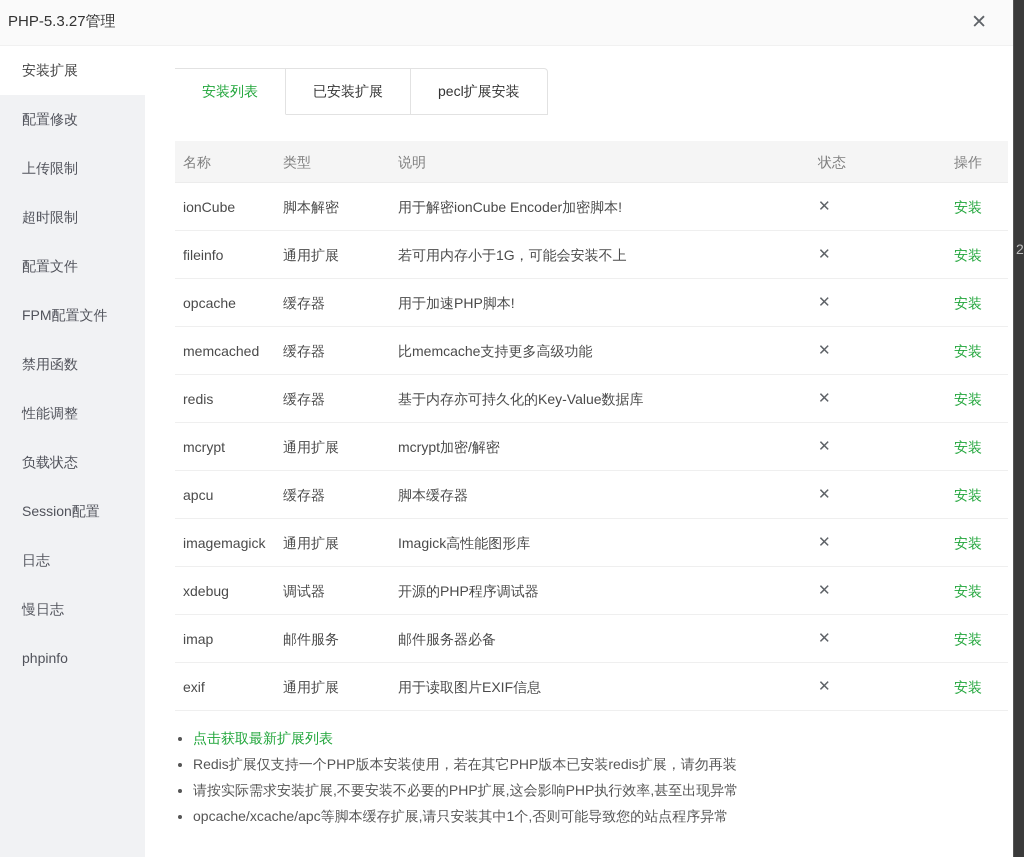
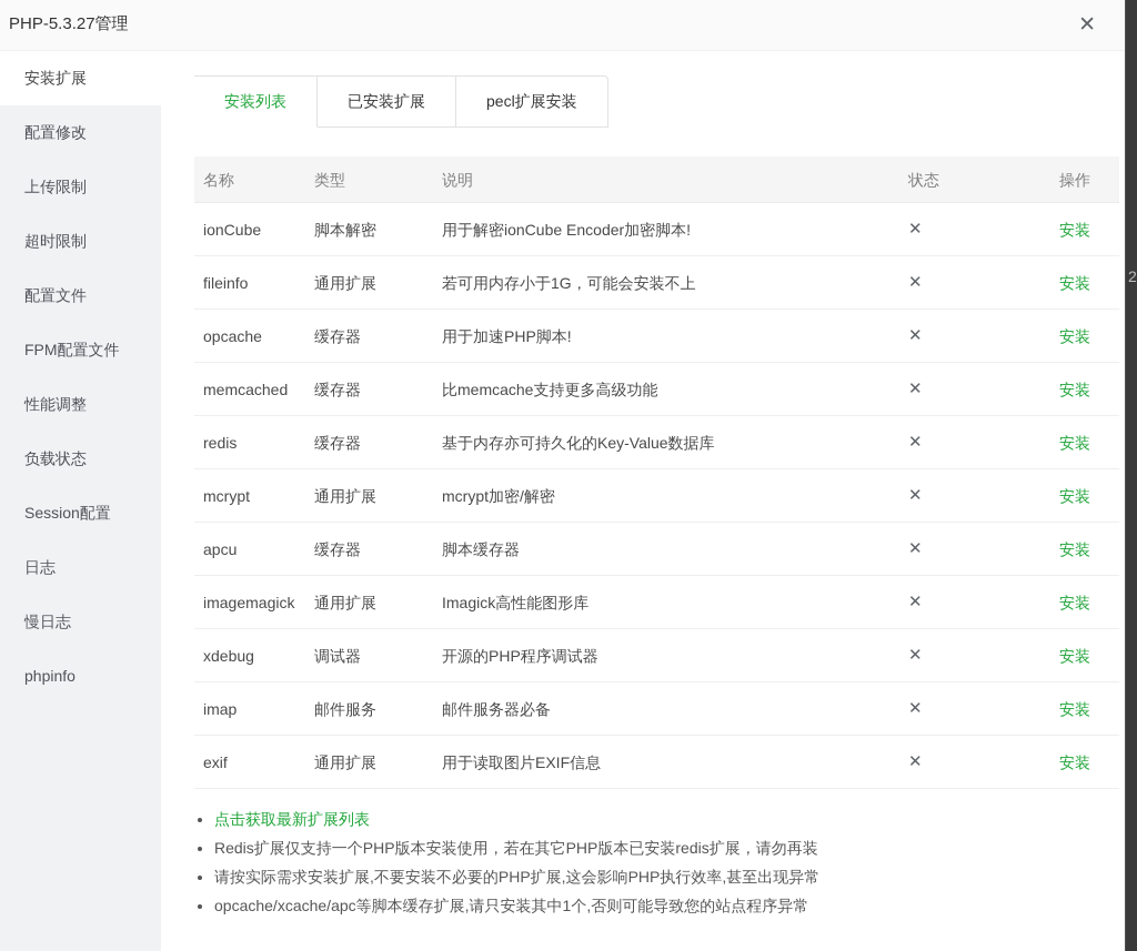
  2
  PHP-5.3.27管理
  ✕
  安装扩展
  配置修改
  上传限制
  超时限制
  配置文件
  FPM配置文件
- 禁用函数
  性能调整
  负载状态
  Session配置
  日志
  慢日志
  phpinfo
  安装列表
  已安装扩展
  pecl扩展安装
  名称
  类型
  说明
  状态
  操作
  ionCube
  脚本解密
  用于解密ionCube Encoder加密脚本!
  ✕
  安装
  fileinfo
  通用扩展
  若可用内存小于1G，可能会安装不上
  ✕
  安装
  opcache
  缓存器
  用于加速PHP脚本!
  ✕
  安装
  memcached
  缓存器
  比memcache支持更多高级功能
  ✕
  安装
  redis
  缓存器
  基于内存亦可持久化的Key-Value数据库
  ✕
  安装
  mcrypt
  通用扩展
  mcrypt加密/解密
  ✕
  安装
  apcu
  缓存器
  脚本缓存器
  ✕
  安装
  imagemagick
  通用扩展
  Imagick高性能图形库
  ✕
  安装
  xdebug
  调试器
  开源的PHP程序调试器
  ✕
  安装
  imap
  邮件服务
  邮件服务器必备
  ✕
  安装
  exif
  通用扩展
  用于读取图片EXIF信息
  ✕
  安装
  点击获取最新扩展列表
  Redis扩展仅支持一个PHP版本安装使用，若在其它PHP版本已安装redis扩展，请勿再装
  请按实际需求安装扩展,不要安装不必要的PHP扩展,这会影响PHP执行效率,甚至出现异常
  opcache/xcache/apc等脚本缓存扩展,请只安装其中1个,否则可能导致您的站点程序异常
